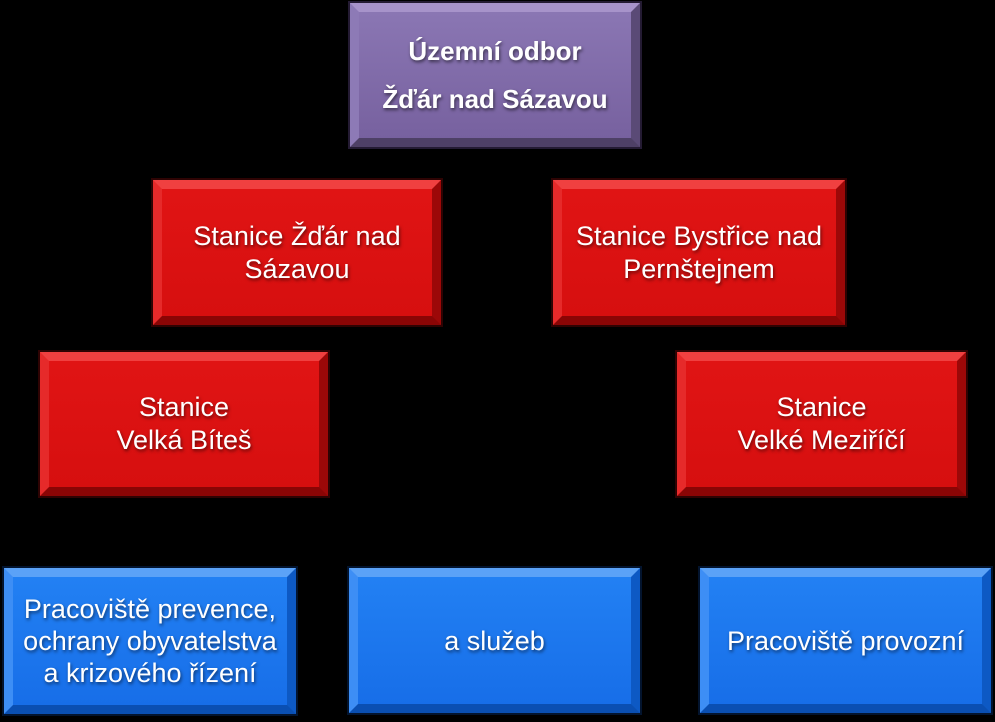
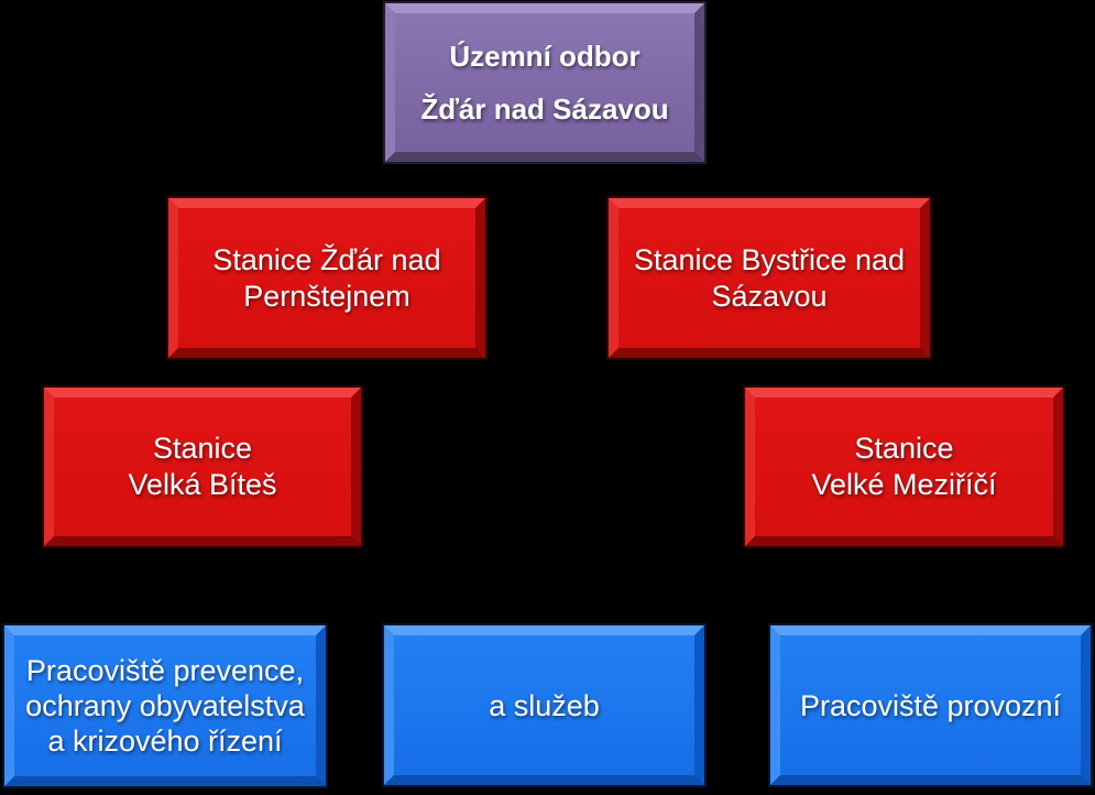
  Územní odbor
  Žďár nad Sázavou
  Stanice Žďár nad
- Sázavou
+ Pernštejnem
  Stanice Bystřice nad
- Pernštejnem
+ Sázavou
  Stanice
  Velká Bíteš
  Stanice
  Velké Meziříčí
  Pracoviště prevence,
  ochrany obyvatelstva
  a krizového řízení
  a služeb
  Pracoviště provozní
